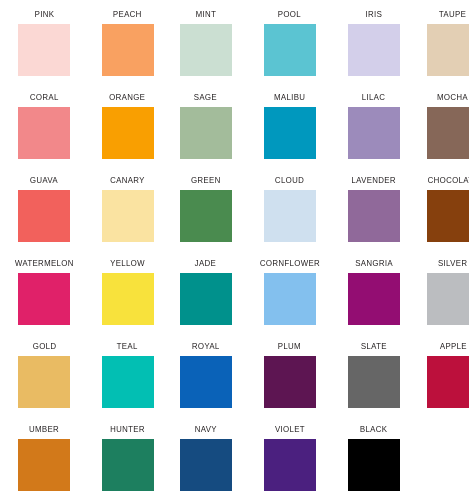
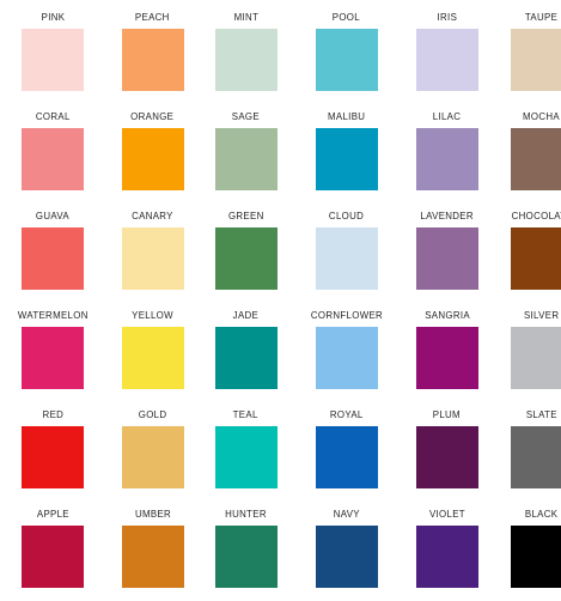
  PINK
  PEACH
  MINT
  POOL
  IRIS
  TAUPE
  CORAL
  ORANGE
  SAGE
  MALIBU
  LILAC
  MOCHA
  GUAVA
  CANARY
  GREEN
  CLOUD
  LAVENDER
  CHOCOLA
  WATERMELON
  YELLOW
  JADE
  CORNFLOWER
  SANGRIA
  SILVER
+ RED
  GOLD
  TEAL
  ROYAL
  PLUM
  SLATE
  APPLE
  UMBER
  HUNTER
  NAVY
  VIOLET
  BLACK
